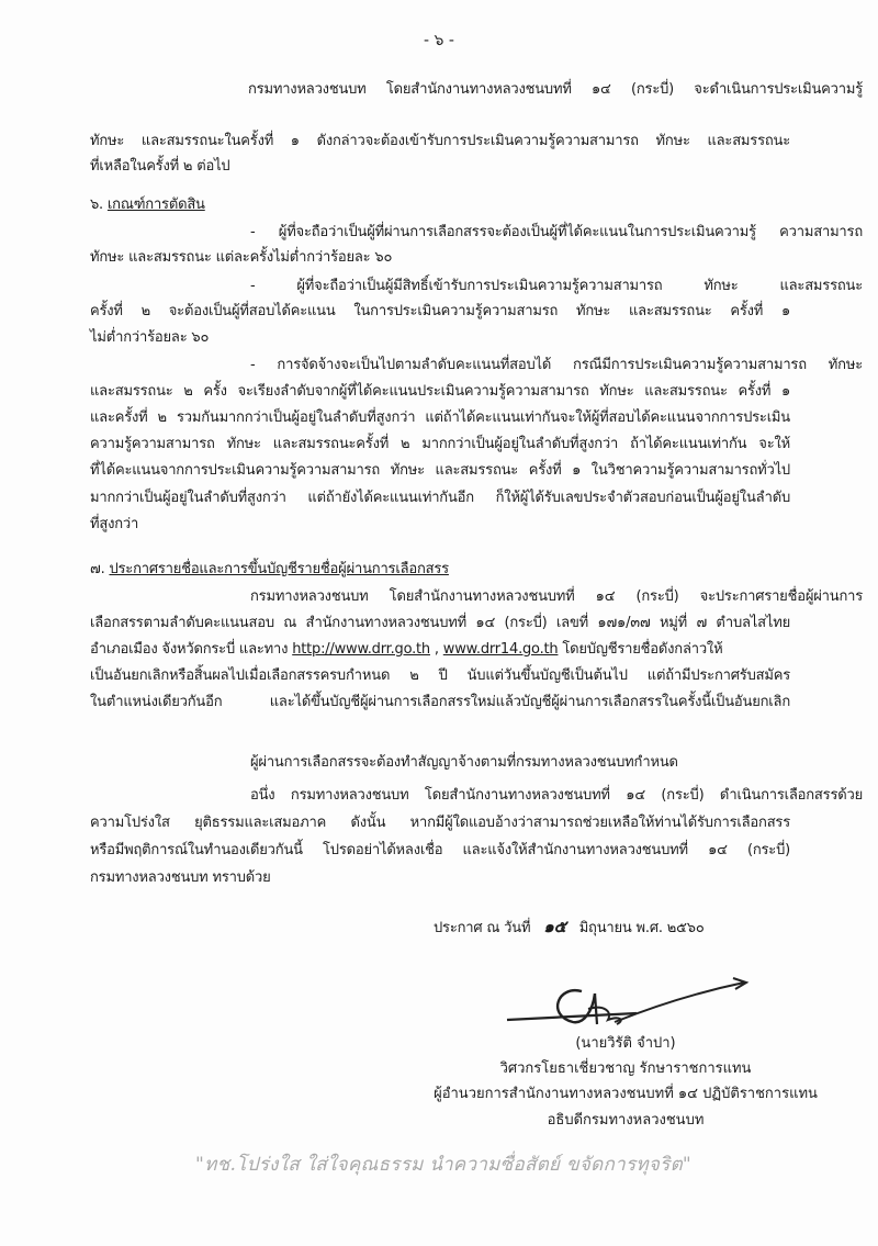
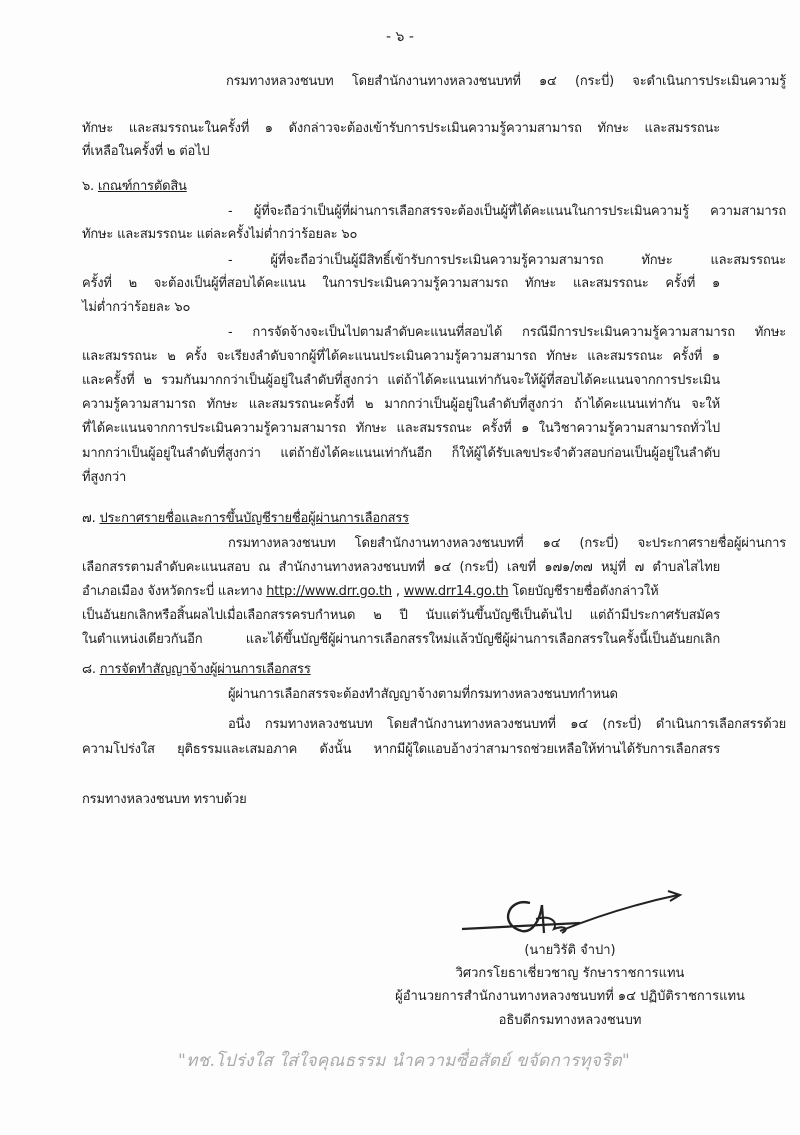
  - ๖ -
  กรมทางหลวงชนบท โดยสำนักงานทางหลวงชนบทที่ ๑๔ (กระบี่) จะดำเนินการประเมินความรู้
  ทักษะ และสมรรถนะในครั้งที่ ๑ ดังกล่าวจะต้องเข้ารับการประเมินความรู้ความสามารถ ทักษะ และสมรรถนะ
  ที่เหลือในครั้งที่ ๒ ต่อไป
  ๖. เกณฑ์การตัดสิน
  - ผู้ที่จะถือว่าเป็นผู้ที่ผ่านการเลือกสรรจะต้องเป็นผู้ที่ได้คะแนนในการประเมินความรู้ ความสามารถ
  ทักษะ และสมรรถนะ แต่ละครั้งไม่ต่ำกว่าร้อยละ ๖๐
  - ผู้ที่จะถือว่าเป็นผู้มีสิทธิ์เข้ารับการประเมินความรู้ความสามารถ ทักษะ และสมรรถนะ
  ครั้งที่ ๒ จะต้องเป็นผู้ที่สอบได้คะแนน ในการประเมินความรู้ความสามรถ ทักษะ และสมรรถนะ ครั้งที่ ๑
  ไม่ต่ำกว่าร้อยละ ๖๐
  - การจัดจ้างจะเป็นไปตามลำดับคะแนนที่สอบได้ กรณีมีการประเมินความรู้ความสามารถ ทักษะ
  และสมรรถนะ ๒ ครั้ง จะเรียงลำดับจากผู้ที่ได้คะแนนประเมินความรู้ความสามารถ ทักษะ และสมรรถนะ ครั้งที่ ๑
  และครั้งที่ ๒ รวมกันมากกว่าเป็นผู้อยู่ในลำดับที่สูงกว่า แต่ถ้าได้คะแนนเท่ากันจะให้ผู้ที่สอบได้คะแนนจากการประเมิน
  ความรู้ความสามารถ ทักษะ และสมรรถนะครั้งที่ ๒ มากกว่าเป็นผู้อยู่ในลำดับที่สูงกว่า ถ้าได้คะแนนเท่ากัน จะให้
  ที่ได้คะแนนจากการประเมินความรู้ความสามารถ ทักษะ และสมรรถนะ ครั้งที่ ๑ ในวิชาความรู้ความสามารถทั่วไป
  มากกว่าเป็นผู้อยู่ในลำดับที่สูงกว่า แต่ถ้ายังได้คะแนนเท่ากันอีก ก็ให้ผู้ได้รับเลขประจำตัวสอบก่อนเป็นผู้อยู่ในลำดับ
  ที่สูงกว่า
  ๗. ประกาศรายชื่อและการขึ้นบัญชีรายชื่อผู้ผ่านการเลือกสรร
  กรมทางหลวงชนบท โดยสำนักงานทางหลวงชนบทที่ ๑๔ (กระบี่) จะประกาศรายชื่อผู้ผ่านการ
  เลือกสรรตามลำดับคะแนนสอบ ณ สำนักงานทางหลวงชนบทที่ ๑๔ (กระบี่) เลขที่ ๑๗๑/๓๗ หมู่ที่ ๗ ตำบลไสไทย
  อำเภอเมือง จังหวัดกระบี่ และทาง http://www.drr.go.th , www.drr14.go.th โดยบัญชีรายชื่อดังกล่าวให้
  เป็นอันยกเลิกหรือสิ้นผลไปเมื่อเลือกสรรครบกำหนด ๒ ปี นับแต่วันขึ้นบัญชีเป็นต้นไป แต่ถ้ามีประกาศรับสมัคร
  ในตำแหน่งเดียวกันอีก และได้ขึ้นบัญชีผู้ผ่านการเลือกสรรใหม่แล้วบัญชีผู้ผ่านการเลือกสรรในครั้งนี้เป็นอันยกเลิก
+ ๘. การจัดทำสัญญาจ้างผู้ผ่านการเลือกสรร
  ผู้ผ่านการเลือกสรรจะต้องทำสัญญาจ้างตามที่กรมทางหลวงชนบทกำหนด
  อนึ่ง กรมทางหลวงชนบท โดยสำนักงานทางหลวงชนบทที่ ๑๔ (กระบี่) ดำเนินการเลือกสรรด้วย
  ความโปร่งใส ยุติธรรมและเสมอภาค ดังนั้น หากมีผู้ใดแอบอ้างว่าสามารถช่วยเหลือให้ท่านได้รับการเลือกสรร
- หรือมีพฤติการณ์ในทำนองเดียวกันนี้ โปรดอย่าได้หลงเชื่อ และแจ้งให้สำนักงานทางหลวงชนบทที่ ๑๔ (กระบี่)
  กรมทางหลวงชนบท ทราบด้วย
- ประกาศ ณ วันที่ ๑๕ มิถุนายน พ.ศ. ๒๕๖๐
  (นายวิรัติ จำปา)
  วิศวกรโยธาเชี่ยวชาญ รักษาราชการแทน
  ผู้อำนวยการสำนักงานทางหลวงชนบทที่ ๑๔ ปฏิบัติราชการแทน
  อธิบดีกรมทางหลวงชนบท
  "ทช.โปร่งใส ใส่ใจคุณธรรม นำความซื่อสัตย์ ขจัดการทุจริต"
